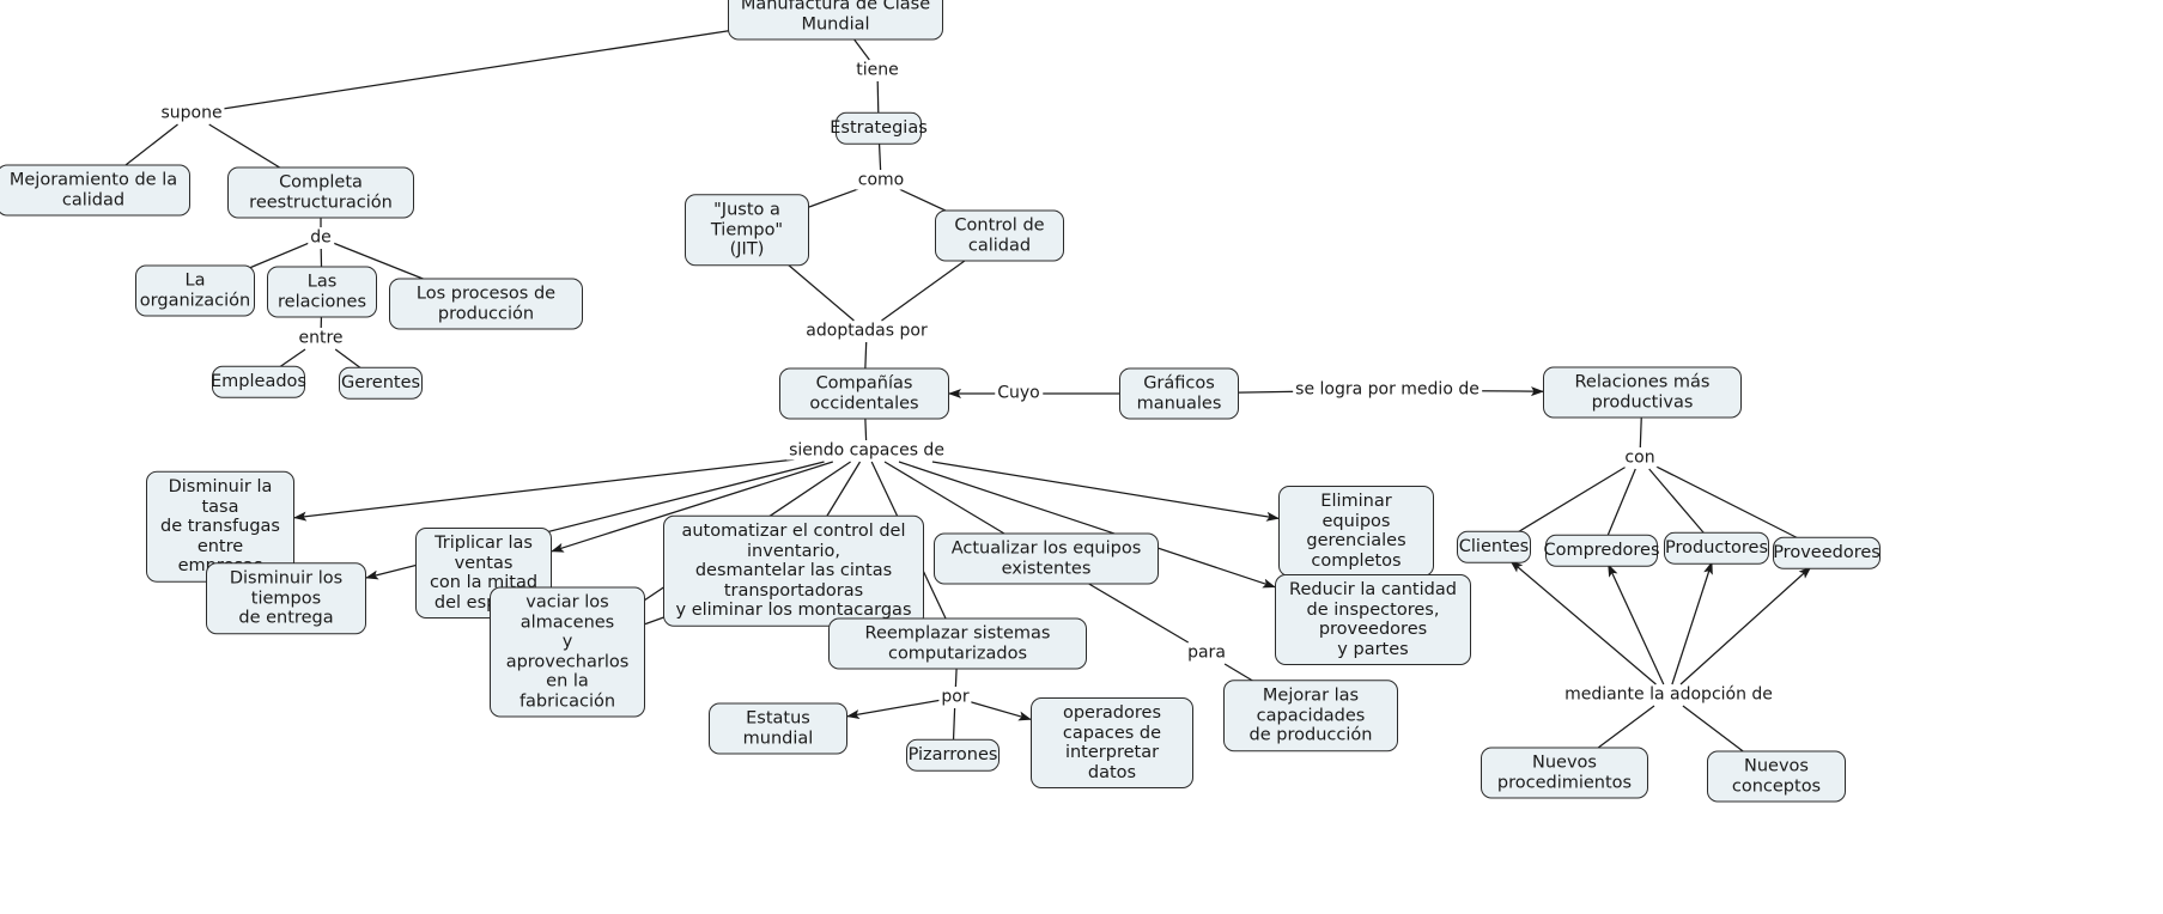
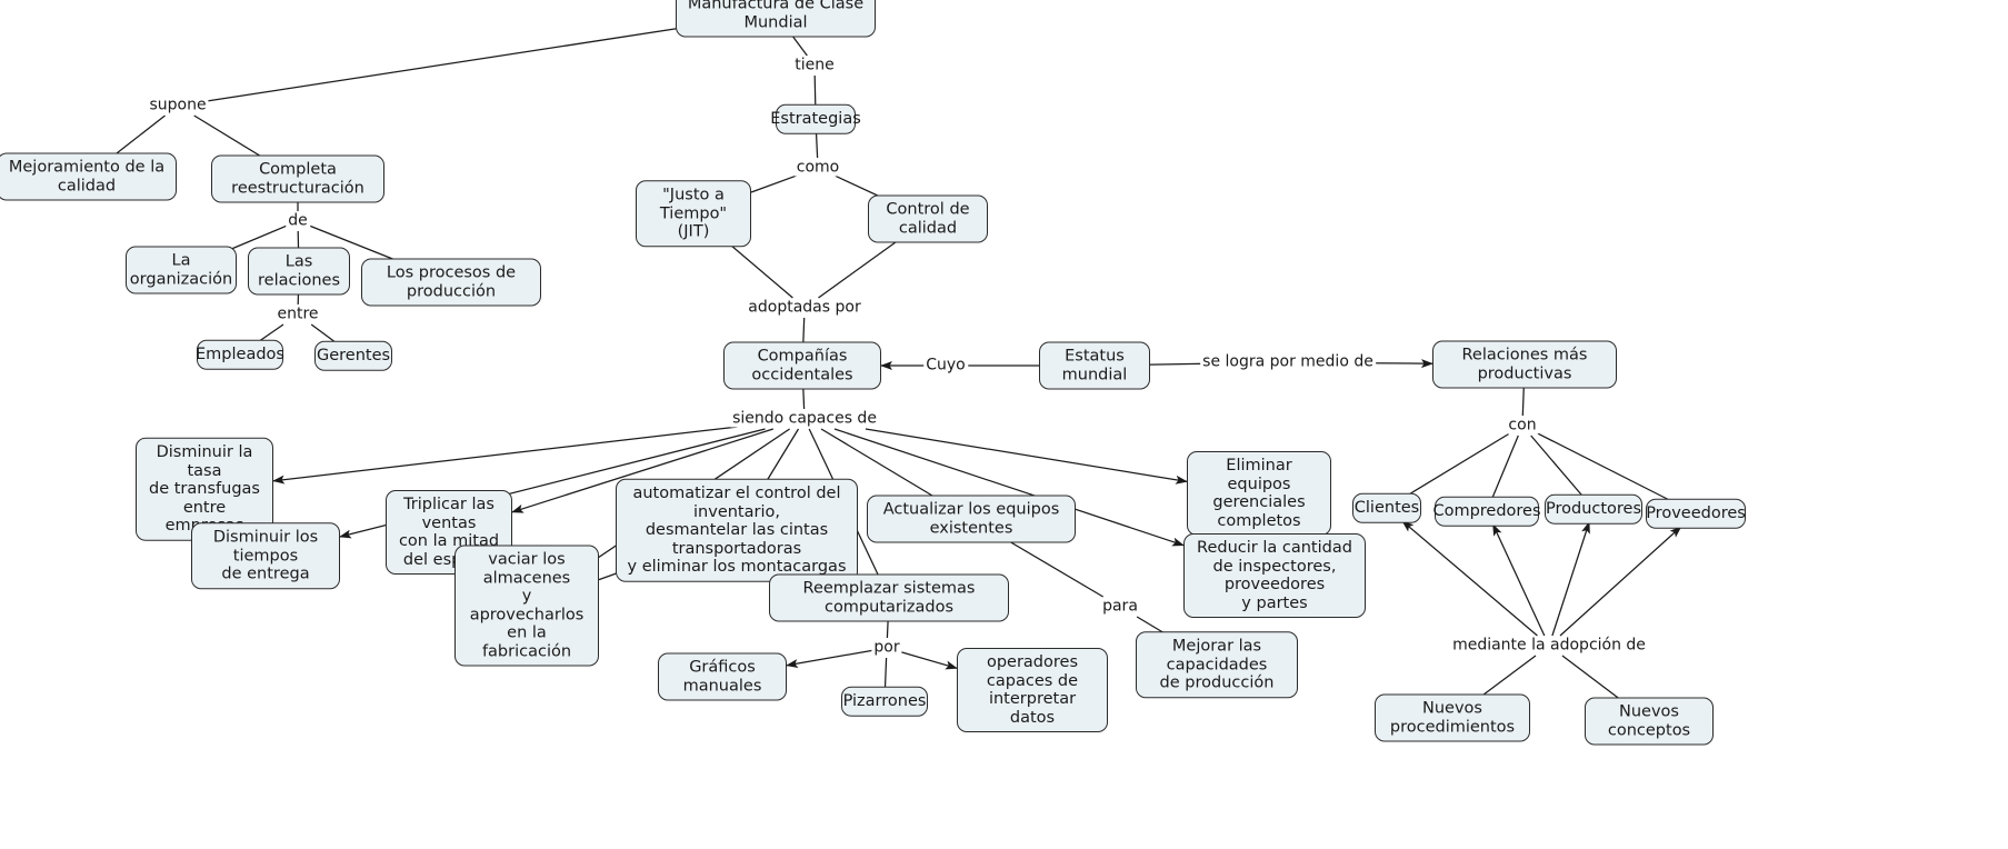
  Manufactura de Clase Mundial
  Estrategias
  "Justo a Tiempo"
  (JIT)
  Control de calidad
  Mejoramiento de la calidad
  Completa reestructuración
  La organización
  Las relaciones
  Los procesos de producción
  Empleados
  Gerentes
  Compañías occidentales
- Gráficos manuales
+ Estatus mundial
  Relaciones más productivas
  Clientes
  Compredores
  Productores
  Proveedores
  Nuevos procedimientos
  Nuevos conceptos
  Disminuir la tasa
  de transfugas entre
  Disminuir los tiempos
  de entrega
  Triplicar las ventas
  con la mitad
  vaciar los almacenes
  y aprovecharlos en la
  fabricación
  automatizar el control del inventario,
  desmantelar las cintas transportadoras
  y eliminar los montacargas
  Actualizar los equipos existentes
  Reemplazar sistemas computarizados
- Estatus mundial
+ Gráficos manuales
  Pizarrones
  operadores capaces de
  interpretar datos
  Eliminar equipos
  gerenciales completos
  Reducir la cantidad
  de inspectores, proveedores
  y partes
  Mejorar las capacidades
  de producción
  tiene
  como
  supone
  de
  entre
  adoptadas por
  Cuyo
  se logra por medio de
  con
  mediante la adopción de
  siendo capaces de
  por
  para
